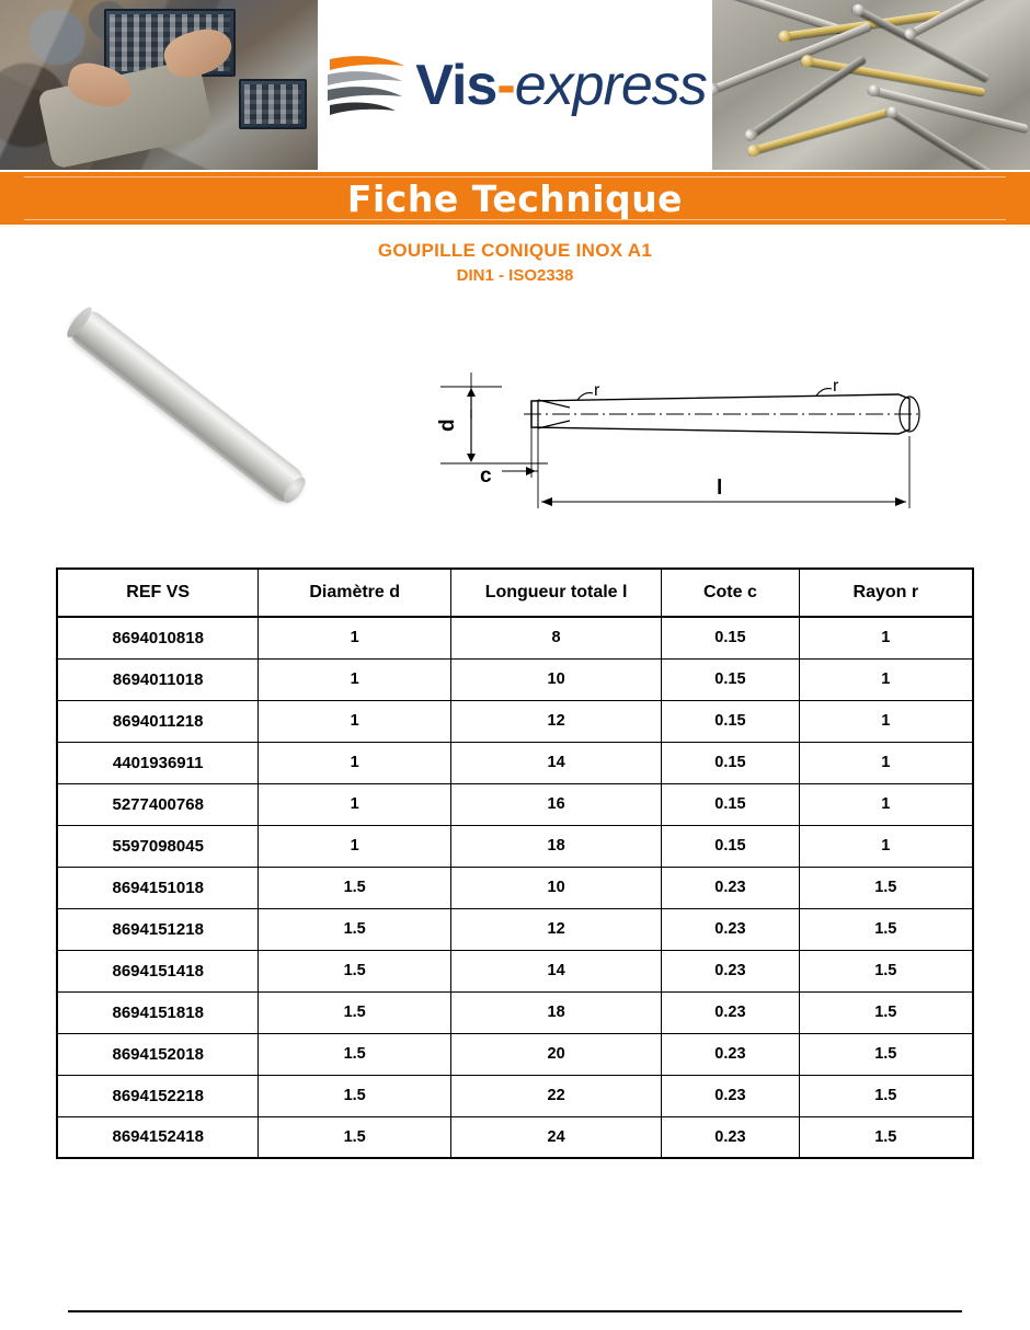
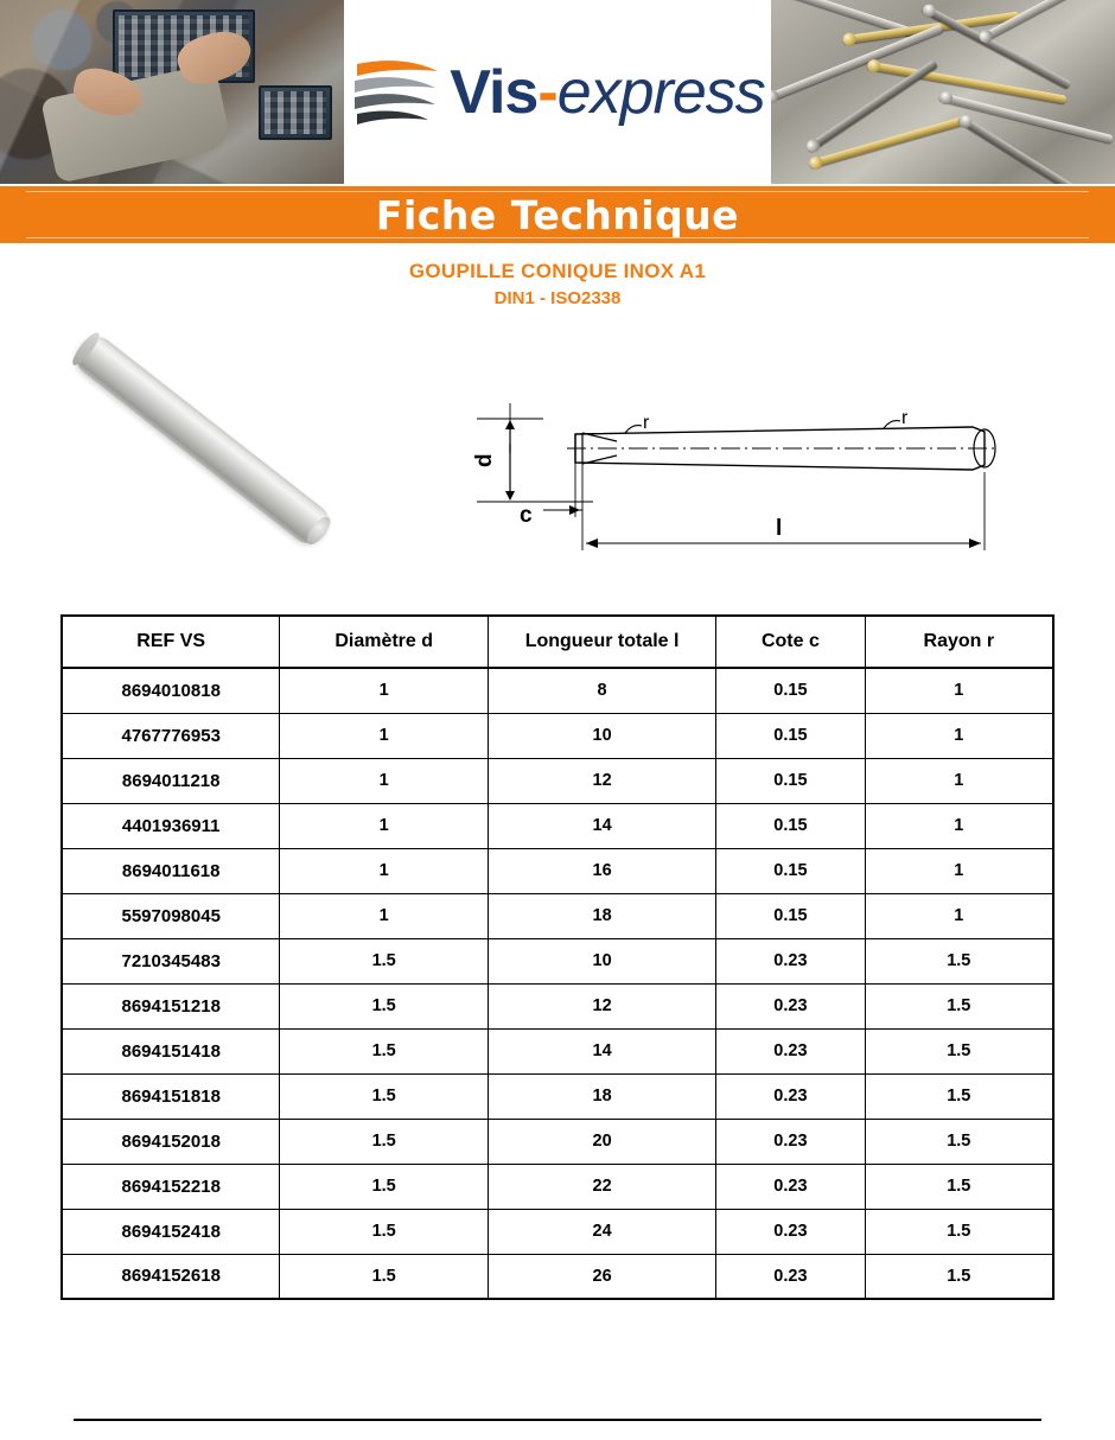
  Vis-express
  Fiche Technique
  GOUPILLE CONIQUE INOX A1
  DIN1 - ISO2338
  c
  l
  r
  r
  REF VS	Diamètre d	Longueur totale l	Cote c	Rayon r
  8694010818	1	8	0.15	1
- 8694011018	1	10	0.15	1
+ 4767776953	1	10	0.15	1
  8694011218	1	12	0.15	1
  4401936911	1	14	0.15	1
- 5277400768	1	16	0.15	1
+ 8694011618	1	16	0.15	1
  5597098045	1	18	0.15	1
- 8694151018	1.5	10	0.23	1.5
+ 7210345483	1.5	10	0.23	1.5
  8694151218	1.5	12	0.23	1.5
  8694151418	1.5	14	0.23	1.5
  8694151818	1.5	18	0.23	1.5
  8694152018	1.5	20	0.23	1.5
  8694152218	1.5	22	0.23	1.5
  8694152418	1.5	24	0.23	1.5
+ 8694152618	1.5	26	0.23	1.5
